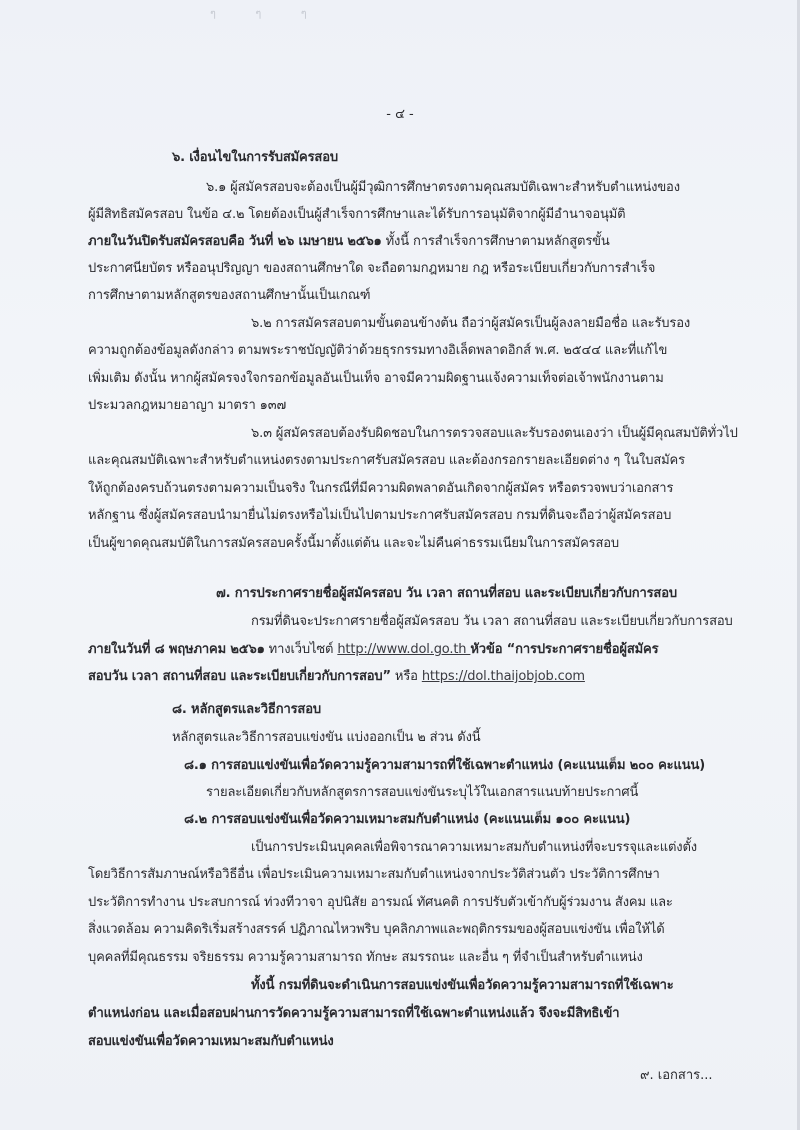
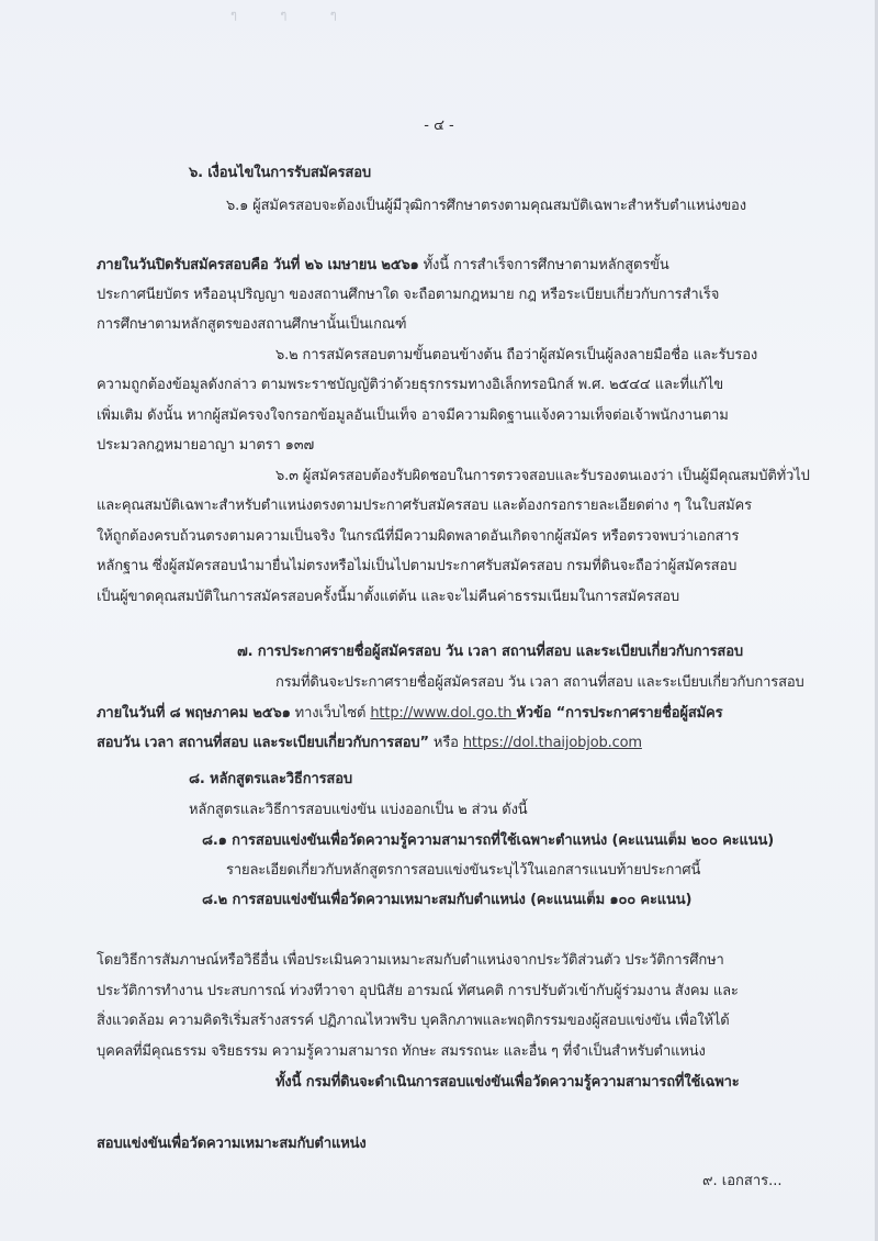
  ๆ ๆ ๆ
  - ๔ -
  ๖. เงื่อนไขในการรับสมัครสอบ
  ๖.๑ ผู้สมัครสอบจะต้องเป็นผู้มีวุฒิการศึกษาตรงตามคุณสมบัติเฉพาะสำหรับตำแหน่งของ
- ผู้มีสิทธิสมัครสอบ ในข้อ ๔.๒ โดยต้องเป็นผู้สำเร็จการศึกษาและได้รับการอนุมัติจากผู้มีอำนาจอนุมัติ
  ภายในวันปิดรับสมัครสอบคือ วันที่ ๒๖ เมษายน ๒๕๖๑ ทั้งนี้ การสำเร็จการศึกษาตามหลักสูตรขั้น
  ประกาศนียบัตร หรืออนุปริญญา ของสถานศึกษาใด จะถือตามกฎหมาย กฎ หรือระเบียบเกี่ยวกับการสำเร็จ
  การศึกษาตามหลักสูตรของสถานศึกษานั้นเป็นเกณฑ์
  ๖.๒ การสมัครสอบตามขั้นตอนข้างต้น ถือว่าผู้สมัครเป็นผู้ลงลายมือชื่อ และรับรอง
- ความถูกต้องข้อมูลดังกล่าว ตามพระราชบัญญัติว่าด้วยธุรกรรมทางอิเล็ดพลาดอิกส์ พ.ศ. ๒๕๔๔ และที่แก้ไข
+ ความถูกต้องข้อมูลดังกล่าว ตามพระราชบัญญัติว่าด้วยธุรกรรมทางอิเล็กทรอนิกส์ พ.ศ. ๒๕๔๔ และที่แก้ไข
  เพิ่มเติม ดังนั้น หากผู้สมัครจงใจกรอกข้อมูลอันเป็นเท็จ อาจมีความผิดฐานแจ้งความเท็จต่อเจ้าพนักงานตาม
  ประมวลกฎหมายอาญา มาตรา ๑๓๗
  ๖.๓ ผู้สมัครสอบต้องรับผิดชอบในการตรวจสอบและรับรองตนเองว่า เป็นผู้มีคุณสมบัติทั่วไป
  และคุณสมบัติเฉพาะสำหรับตำแหน่งตรงตามประกาศรับสมัครสอบ และต้องกรอกรายละเอียดต่าง ๆ ในใบสมัคร
  ให้ถูกต้องครบถ้วนตรงตามความเป็นจริง ในกรณีที่มีความผิดพลาดอันเกิดจากผู้สมัคร หรือตรวจพบว่าเอกสาร
  หลักฐาน ซึ่งผู้สมัครสอบนำมายื่นไม่ตรงหรือไม่เป็นไปตามประกาศรับสมัครสอบ กรมที่ดินจะถือว่าผู้สมัครสอบ
  เป็นผู้ขาดคุณสมบัติในการสมัครสอบครั้งนี้มาตั้งแต่ต้น และจะไม่คืนค่าธรรมเนียมในการสมัครสอบ
  ๗. การประกาศรายชื่อผู้สมัครสอบ วัน เวลา สถานที่สอบ และระเบียบเกี่ยวกับการสอบ
  กรมที่ดินจะประกาศรายชื่อผู้สมัครสอบ วัน เวลา สถานที่สอบ และระเบียบเกี่ยวกับการสอบ
  ภายในวันที่ ๘ พฤษภาคม ๒๕๖๑ ทางเว็บไซต์ http://www.dol.go.th หัวข้อ “การประกาศรายชื่อผู้สมัคร
  สอบวัน เวลา สถานที่สอบ และระเบียบเกี่ยวกับการสอบ” หรือ https://dol.thaijobjob.com
  ๘. หลักสูตรและวิธีการสอบ
  หลักสูตรและวิธีการสอบแข่งขัน แบ่งออกเป็น ๒ ส่วน ดังนี้
  ๘.๑ การสอบแข่งขันเพื่อวัดความรู้ความสามารถที่ใช้เฉพาะตำแหน่ง (คะแนนเต็ม ๒๐๐ คะแนน)
  รายละเอียดเกี่ยวกับหลักสูตรการสอบแข่งขันระบุไว้ในเอกสารแนบท้ายประกาศนี้
  ๘.๒ การสอบแข่งขันเพื่อวัดความเหมาะสมกับตำแหน่ง (คะแนนเต็ม ๑๐๐ คะแนน)
- เป็นการประเมินบุคคลเพื่อพิจารณาความเหมาะสมกับตำแหน่งที่จะบรรจุและแต่งตั้ง
  โดยวิธีการสัมภาษณ์หรือวิธีอื่น เพื่อประเมินความเหมาะสมกับตำแหน่งจากประวัติส่วนตัว ประวัติการศึกษา
  ประวัติการทำงาน ประสบการณ์ ท่วงทีวาจา อุปนิสัย อารมณ์ ทัศนคติ การปรับตัวเข้ากับผู้ร่วมงาน สังคม และ
  สิ่งแวดล้อม ความคิดริเริ่มสร้างสรรค์ ปฏิภาณไหวพริบ บุคลิกภาพและพฤติกรรมของผู้สอบแข่งขัน เพื่อให้ได้
  บุคคลที่มีคุณธรรม จริยธรรม ความรู้ความสามารถ ทักษะ สมรรถนะ และอื่น ๆ ที่จำเป็นสำหรับตำแหน่ง
  ทั้งนี้ กรมที่ดินจะดำเนินการสอบแข่งขันเพื่อวัดความรู้ความสามารถที่ใช้เฉพาะ
- ตำแหน่งก่อน และเมื่อสอบผ่านการวัดความรู้ความสามารถที่ใช้เฉพาะตำแหน่งแล้ว จึงจะมีสิทธิเข้า
  สอบแข่งขันเพื่อวัดความเหมาะสมกับตำแหน่ง
  ๙. เอกสาร...
